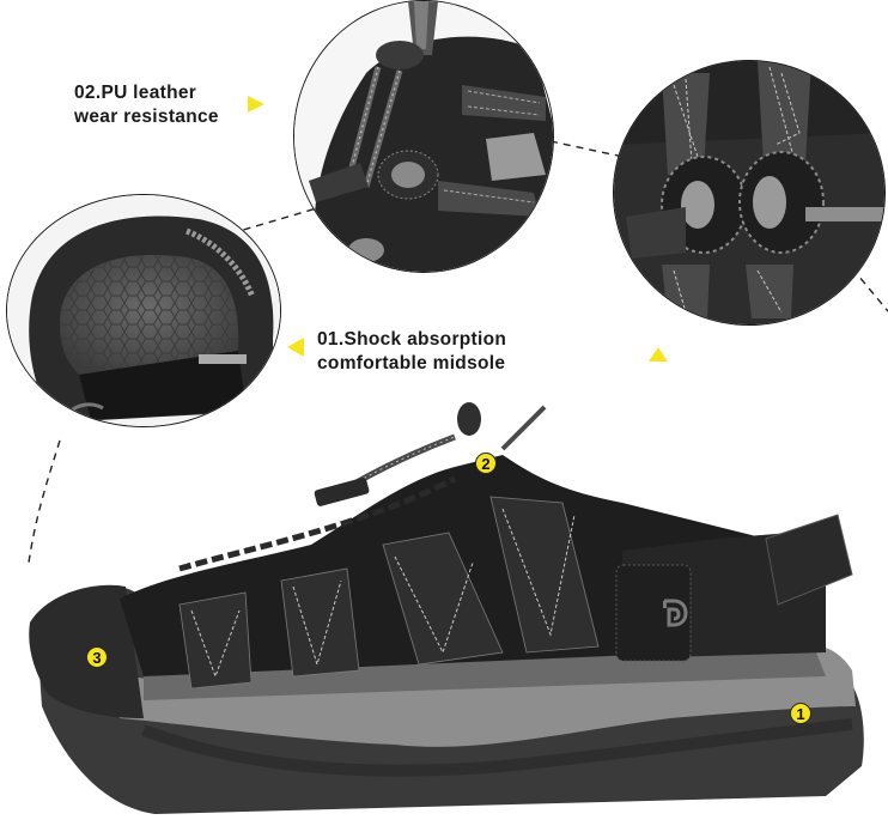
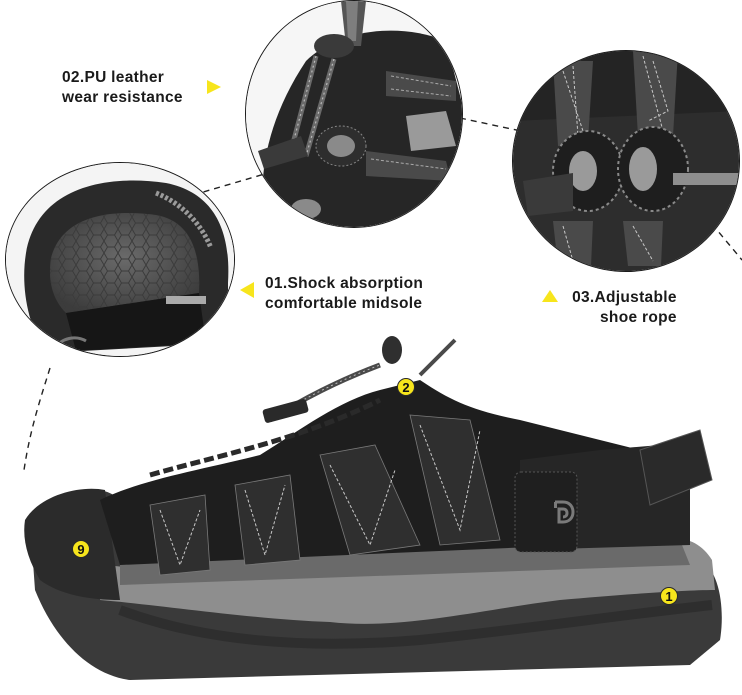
  2
- 3
+ 9
  1
  02.PU leather
  wear resistance
  01.Shock absorption
  comfortable midsole
+ 03.Adjustable
+ shoe rope
